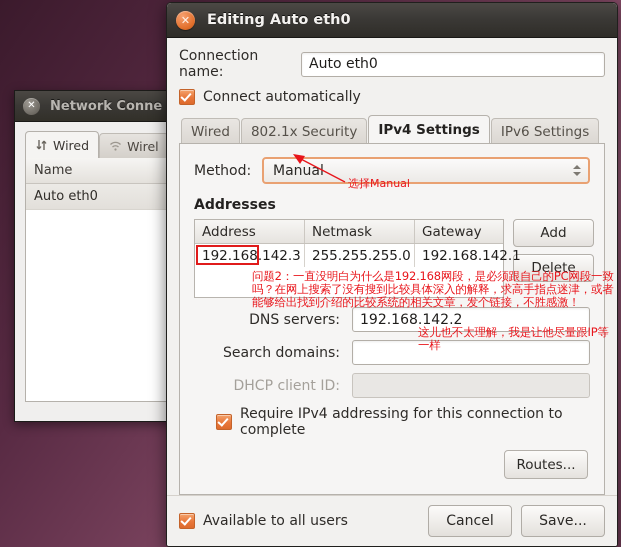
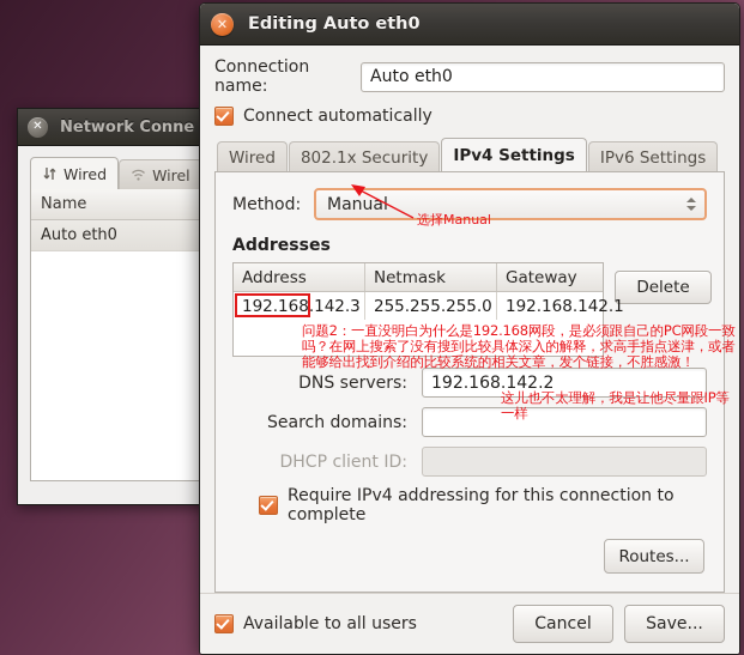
  ✕
  Network Conne
  Wired
  Wirel
  Name
  Auto eth0
  ✕
  Editing Auto eth0
  Connection name:
  Auto eth0
  Connect automatically
  Wired
  802.1x Security
  IPv4 Settings
  IPv6 Settings
  Method:
  Manua
  Addresses
  Address
  Netmask
  Gateway
  192.168.142.3
  255.255.255.0
  192.168.14
- Add
  Delete
  DNS servers:
  192.168.142.2
  Search domains:
  DHCP client ID:
  Require IPv4 addressing for this connection to complete
  Routes...
  Available to all users
  Cancel
  Save...
  选择Manual
  问题2：一直没明白为什么是192.168网段，是必须跟自己的PC网段一致吗？在网上搜索了没有搜到比较具体深入的解释，求高手指点迷津，或者能够给出找到介绍的比较系统的相关文章，发个链接，不胜感激！
  这儿也不太理解，我是让他尽量跟IP等一样
